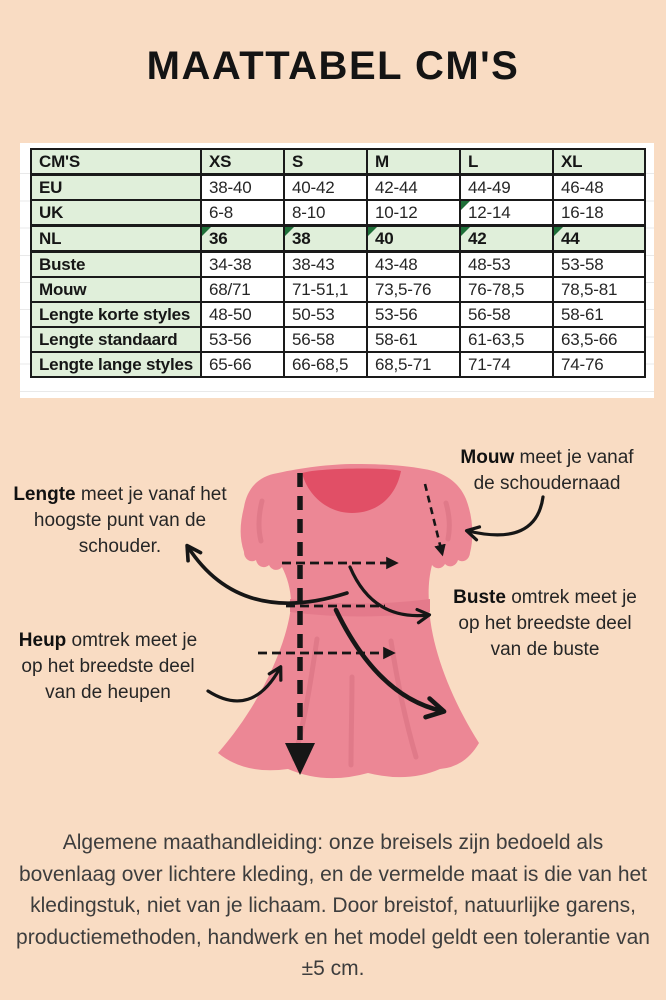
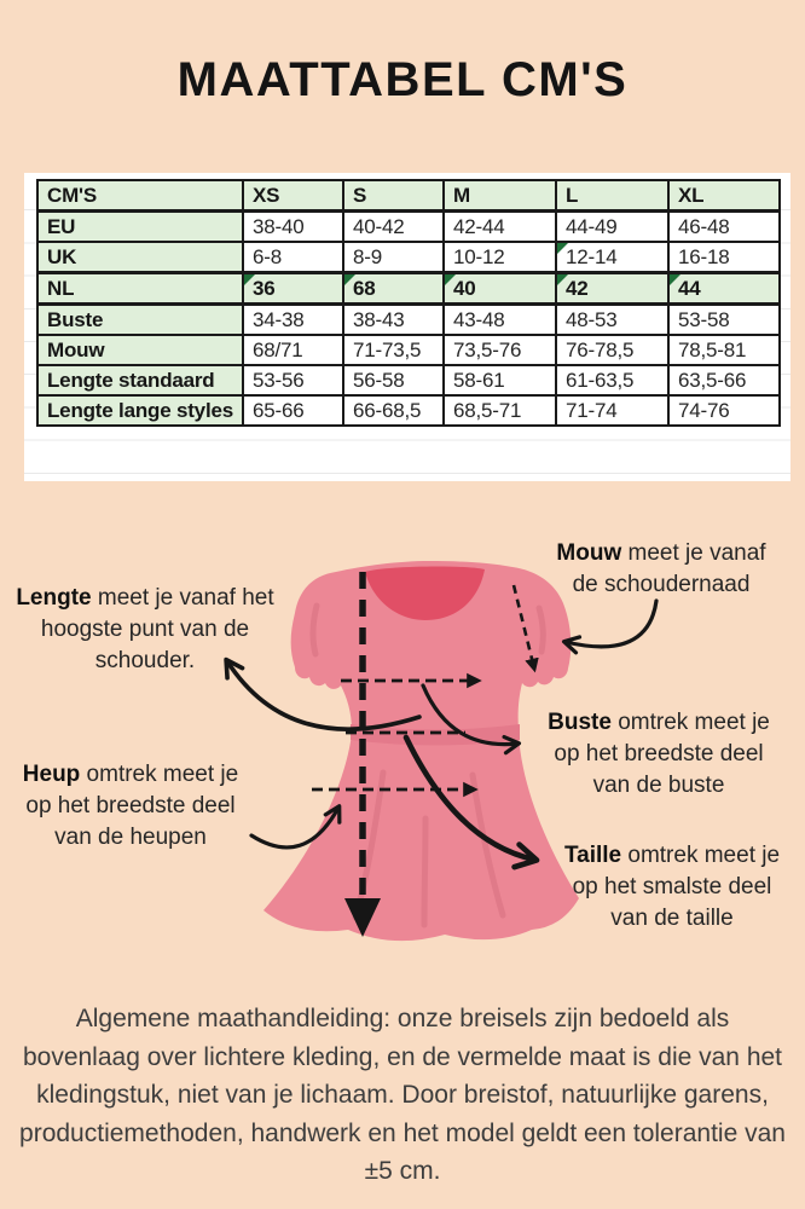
  MAATTABEL CM'S
  CM'S	XS	S	M	L	XL
  EU	38-40	40-42	42-44	44-49	46-48
- UK	6-8	8-10	10-12	12-14	16-18
+ UK	6-8	8-9	10-12	12-14	16-18
- NL	36	38	40	42	44
+ NL	36	68	40	42	44
  Buste	34-38	38-43	43-48	48-53	53-58
- Mouw	68/71	71-51,1	73,5-76	76-78,5	78,5-81
+ Mouw	68/71	71-73,5	73,5-76	76-78,5	78,5-81
- Lengte korte styles	48-50	50-53	53-56	56-58	58-61
  Lengte standaard	53-56	56-58	58-61	61-63,5	63,5-66
  Lengte lange styles	65-66	66-68,5	68,5-71	71-74	74-76
  Lengte meet je vanaf het
  hoogste punt van de
  schouder.
  Mouw meet je vanaf
  de schoudernaad
  Buste omtrek meet je
  op het breedste deel
  van de buste
+ Taille omtrek meet je
+ op het smalste deel
+ van de taille
  Heup omtrek meet je
  op het breedste deel
  van de heupen
  Algemene maathandleiding: onze breisels zijn bedoeld als bovenlaag over lichtere kleding, en de vermelde maat is die van het kledingstuk, niet van je lichaam. Door breistof, natuurlijke garens, productiemethoden, handwerk en het model geldt een tolerantie van ±5 cm.
